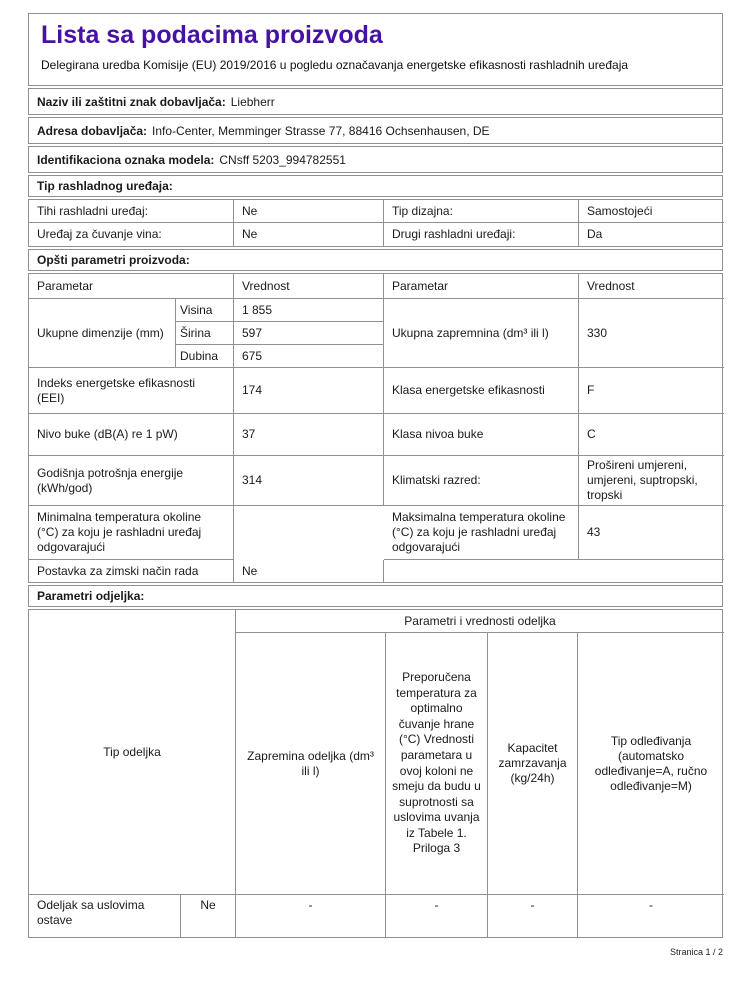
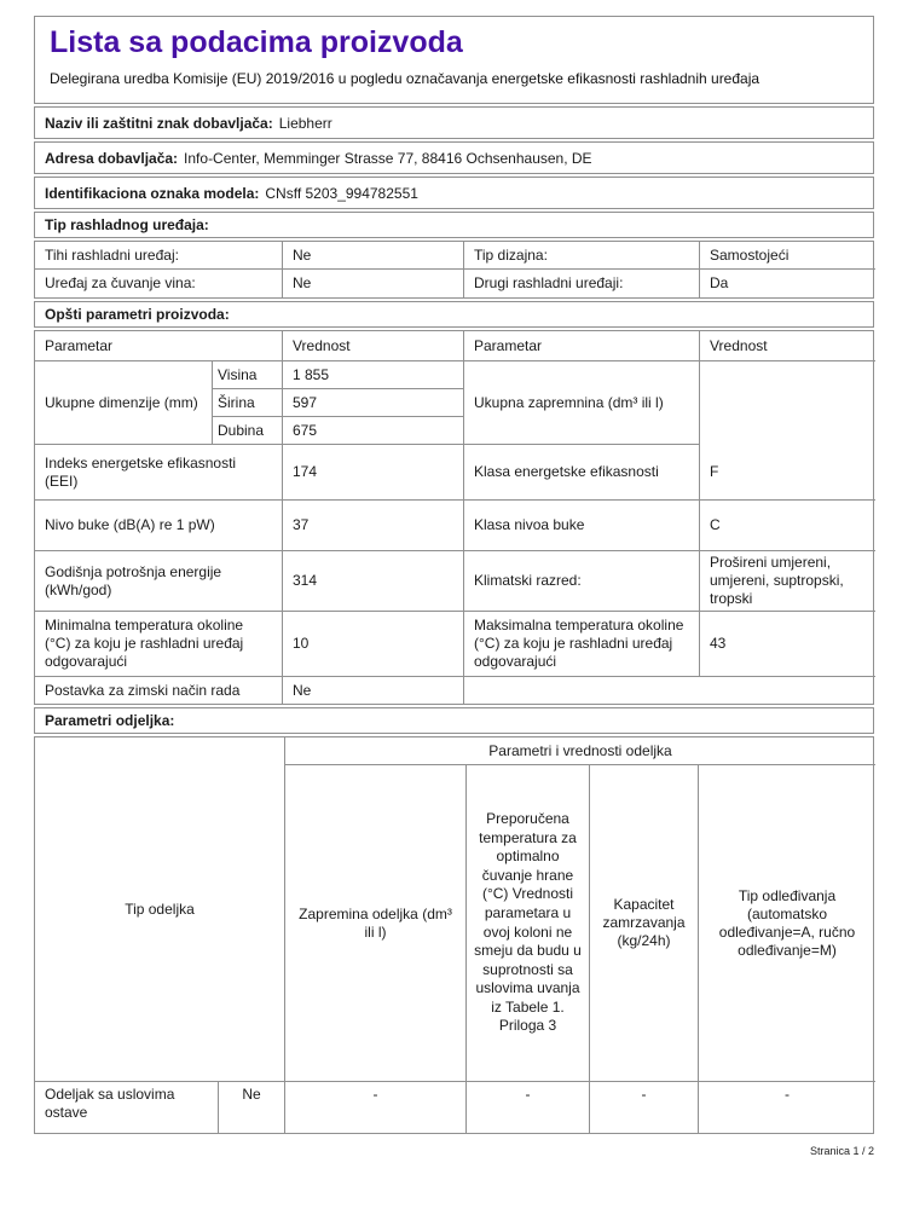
  Lista sa podacima proizvoda
  Delegirana uredba Komisije (EU) 2019/2016 u pogledu označavanja energetske efikasnosti rashladnih uređaja
  Naziv ili zaštitni znak dobavljača:
  Liebherr
  Adresa dobavljača:
  Info-Center, Memminger Strasse 77, 88416 Ochsenhausen, DE
  Identifikaciona oznaka modela:
  CNsff 5203_994782551
  Tip rashladnog uređaja:
  Tihi rashladni uređaj:
  Ne
  Tip dizajna:
  Samostojeći
  Uređaj za čuvanje vina:
  Ne
  Drugi rashladni uređaji:
  Da
  Opšti parametri proizvoda:
  Parametar
  Vrednost
  Parametar
  Vrednost
  Ukupne dimenzije (mm)
  Visina
  1 855
  Širina
  597
  Dubina
  675
  Ukupna zapremnina (dm³ ili l)
- 330
  Indeks energetske efikasnosti (EEI)
  174
  Klasa energetske efikasnosti
  F
  Nivo buke (dB(A) re 1 pW)
  37
  Klasa nivoa buke
  C
  Godišnja potrošnja energije (kWh/god)
  314
  Klimatski razred:
  Prošireni umjereni, umjereni, suptropski, tropski
  Minimalna temperatura okoline (°C) za koju je rashladni uređaj odgovarajući
+ 10
  Maksimalna temperatura okoline (°C) za koju je rashladni uređaj odgovarajući
  43
  Postavka za zimski način rada
  Ne
  Parametri odjeljka:
  Tip odeljka
  Parametri i vrednosti odeljka
  Zapremina odeljka (dm³ ili l)
  Preporučena temperatura za optimalno čuvanje hrane (°C) Vrednosti parametara u ovoj koloni ne smeju da budu u suprotnosti sa uslovima uvanja iz Tabele 1. Priloga 3
  Kapacitet zamrzavanja (kg/24h)
  Tip odleđivanja (automatsko odleđivanje=A, ručno odleđivanje=M)
  Odeljak sa uslovima ostave
  Ne
  -
  -
  -
  -
  Stranica 1 / 2
